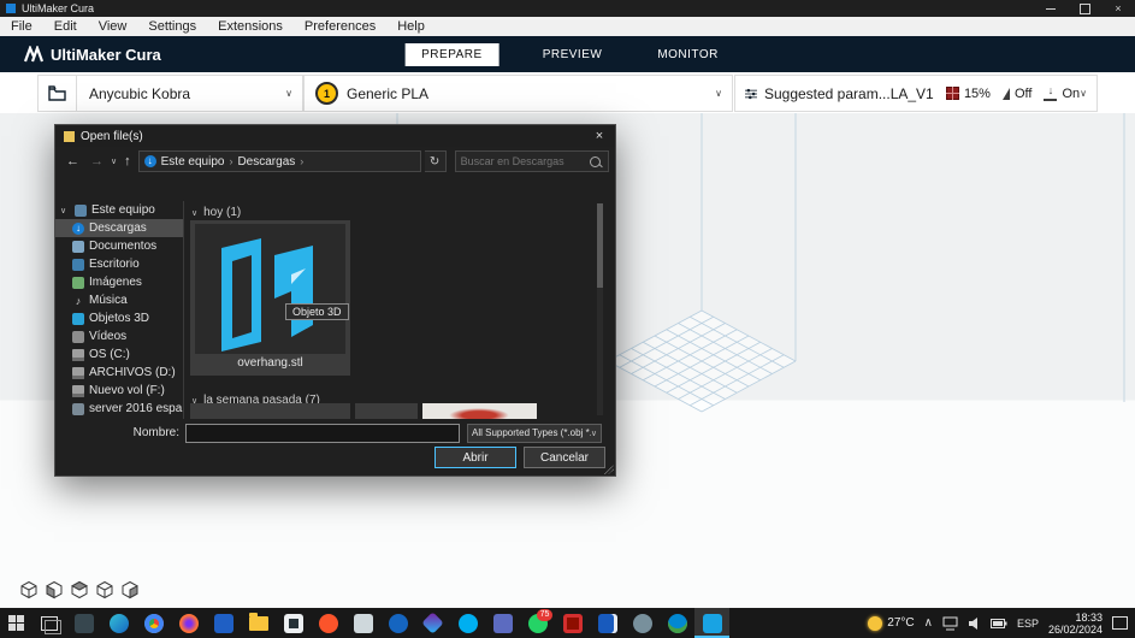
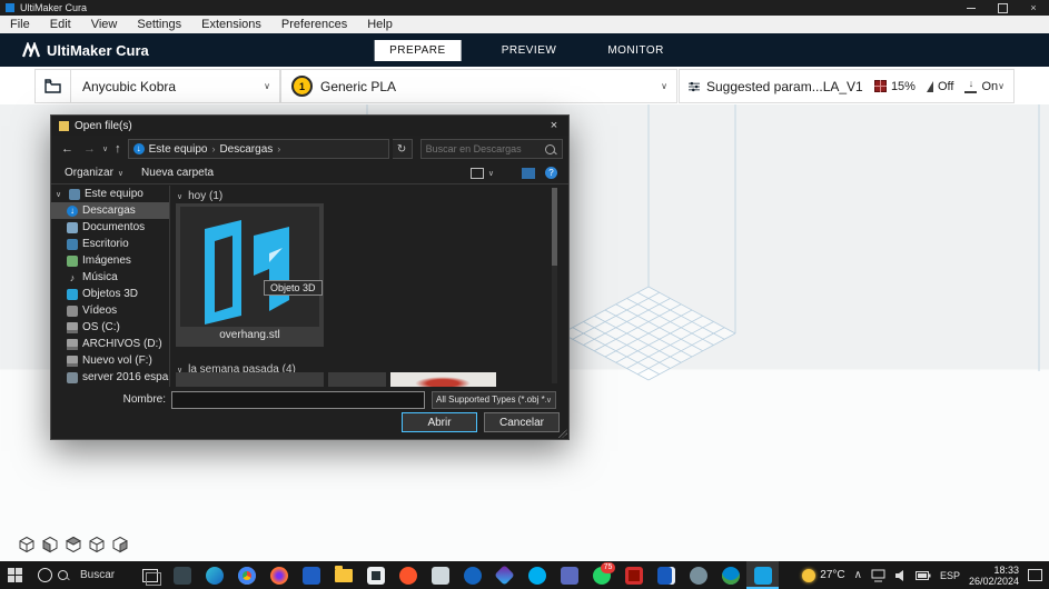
  UltiMaker Cura
  ×
  File
  Edit
  View
  Settings
  Extensions
  Preferences
  Help
  UltiMaker Cura
  PREPARE
  PREVIEW
  MONITOR
  Anycubic Kobra
  ∨
  1
  Generic PLA
  ∨
  Suggested param...LA_V1
  15%
  Off
  ↓
  On
  ∨
  Open file(s)
  ×
  ←
  →
  ↑
  ↓
  Este equipo
  ›
  Descargas
  ›
  ↻
  Buscar en Descargas
+ Organizar
+ Nueva carpeta
+ ?
  Este equipo
  ↓
  Descargas
  Documentos
  Escritorio
  Imágenes
  ♪
  Música
  Objetos 3D
  Vídeos
  OS (C:)
  ARCHIVOS (D:)
  Nuevo vol (F:)
  server 2016 espa
  hoy (1)
  overhang.stl
  Objeto 3D
- la semana pasada (7)
+ la semana pasada (4)
  Nombre:
  All Supported Types (*.obj *.
  Abrir
  Cancelar
+ Buscar
  27°C
  ∧
  ESP
  18:33
  26/02/2024
